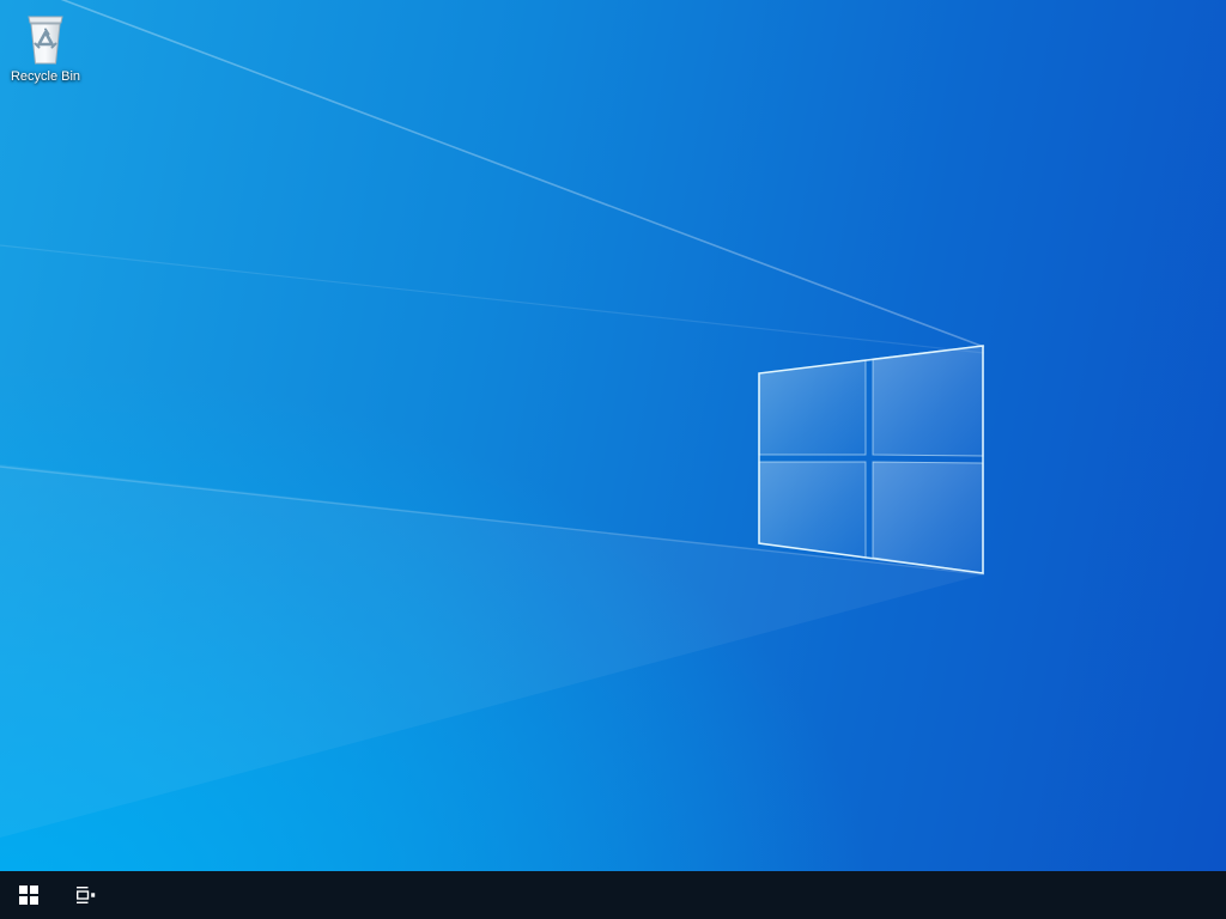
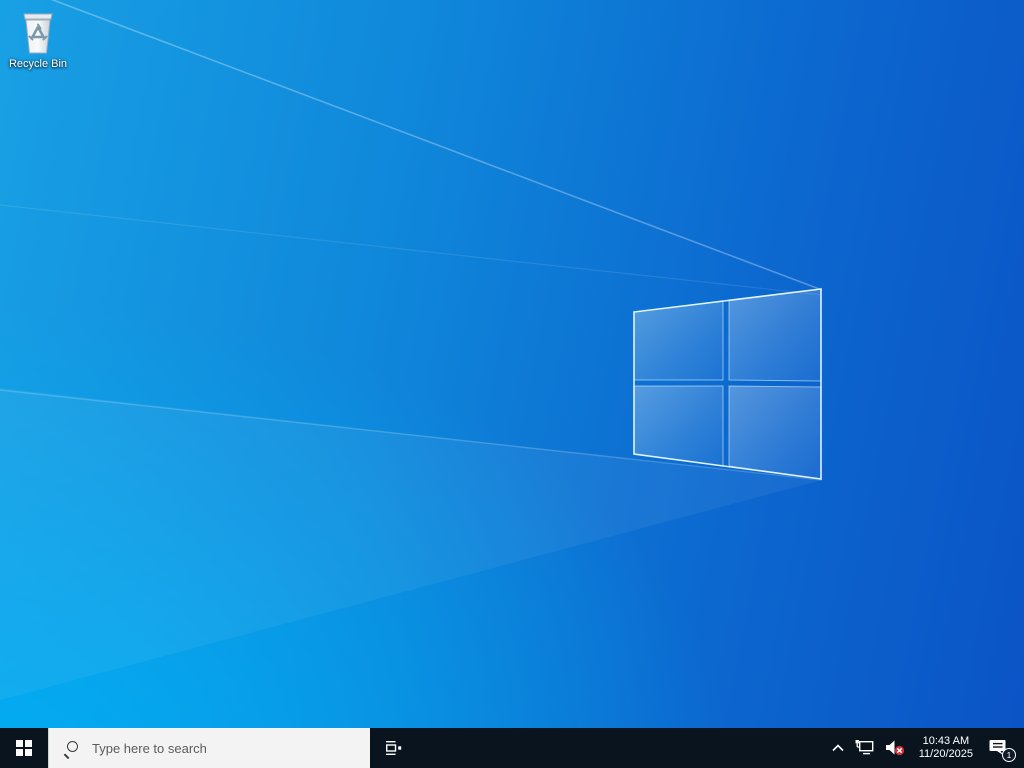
  Recycle Bin
+ Type here to search
+ 10:43 AM
+ 11/20/2025
+ 1
